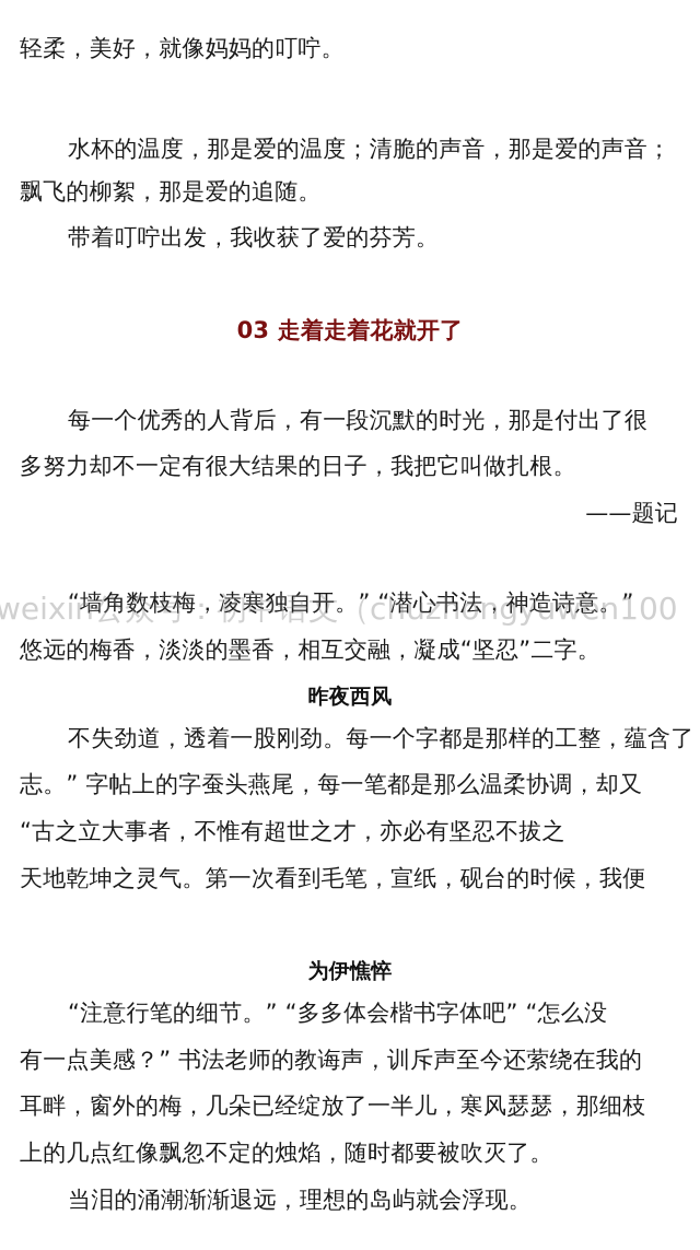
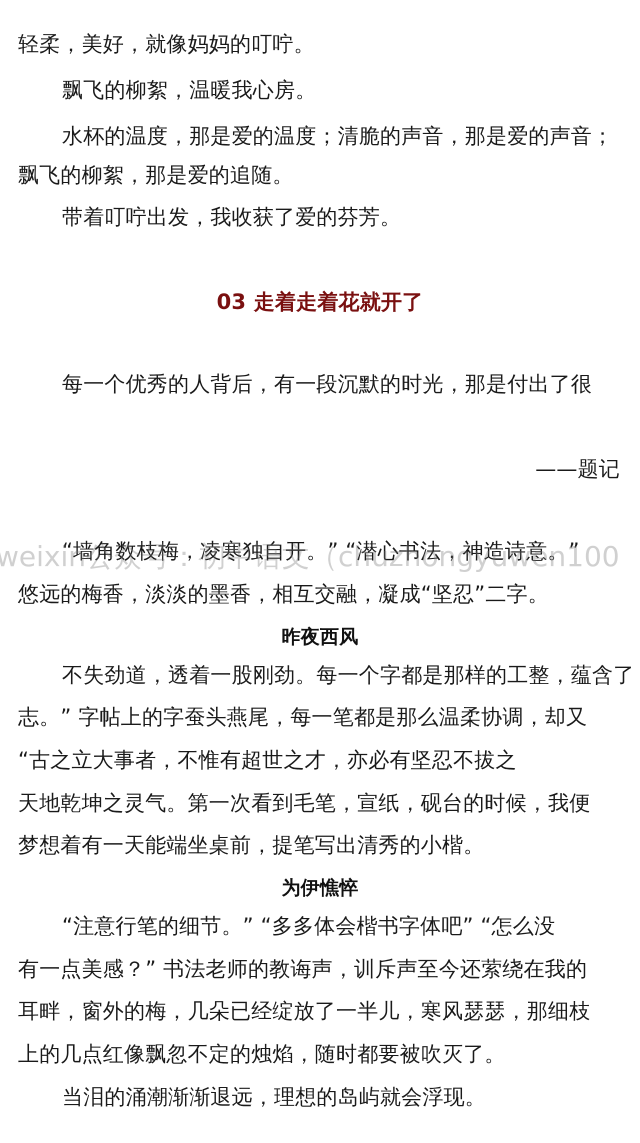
  轻柔，美好，就像妈妈的叮咛。
+ 飘飞的柳絮，温暖我心房。
  水杯的温度，那是爱的温度；清脆的声音，那是爱的声音；
  飘飞的柳絮，那是爱的追随。
  带着叮咛出发，我收获了爱的芬芳。
  03 走着走着花就开了
  每一个优秀的人背后，有一段沉默的时光，那是付出了很
- 多努力却不一定有很大结果的日子，我把它叫做扎根。
  ——题记
  “墙角数枝梅，凌寒独自开。” “潜心书法，神造诗意。”
  悠远的梅香，淡淡的墨香，相互交融，凝成“坚忍”二字。
  昨夜西风
  不失劲道，透着一股刚劲。每一个字都是那样的工整，蕴含了
  志。” 字帖上的字蚕头燕尾，每一笔都是那么温柔协调，却又
  “古之立大事者，不惟有超世之才，亦必有坚忍不拔之
  天地乾坤之灵气。第一次看到毛笔，宣纸，砚台的时候，我便
+ 梦想着有一天能端坐桌前，提笔写出清秀的小楷。
  为伊憔悴
  “注意行笔的细节。” “多多体会楷书字体吧” “怎么没
  有一点美感？” 书法老师的教诲声，训斥声至今还萦绕在我的
  耳畔，窗外的梅，几朵已经绽放了一半儿，寒风瑟瑟，那细枝
  上的几点红像飘忽不定的烛焰，随时都要被吹灭了。
  当泪的涌潮渐渐退远，理想的岛屿就会浮现。
  weixin公众号：初中语文（chuzhongyuwen100
